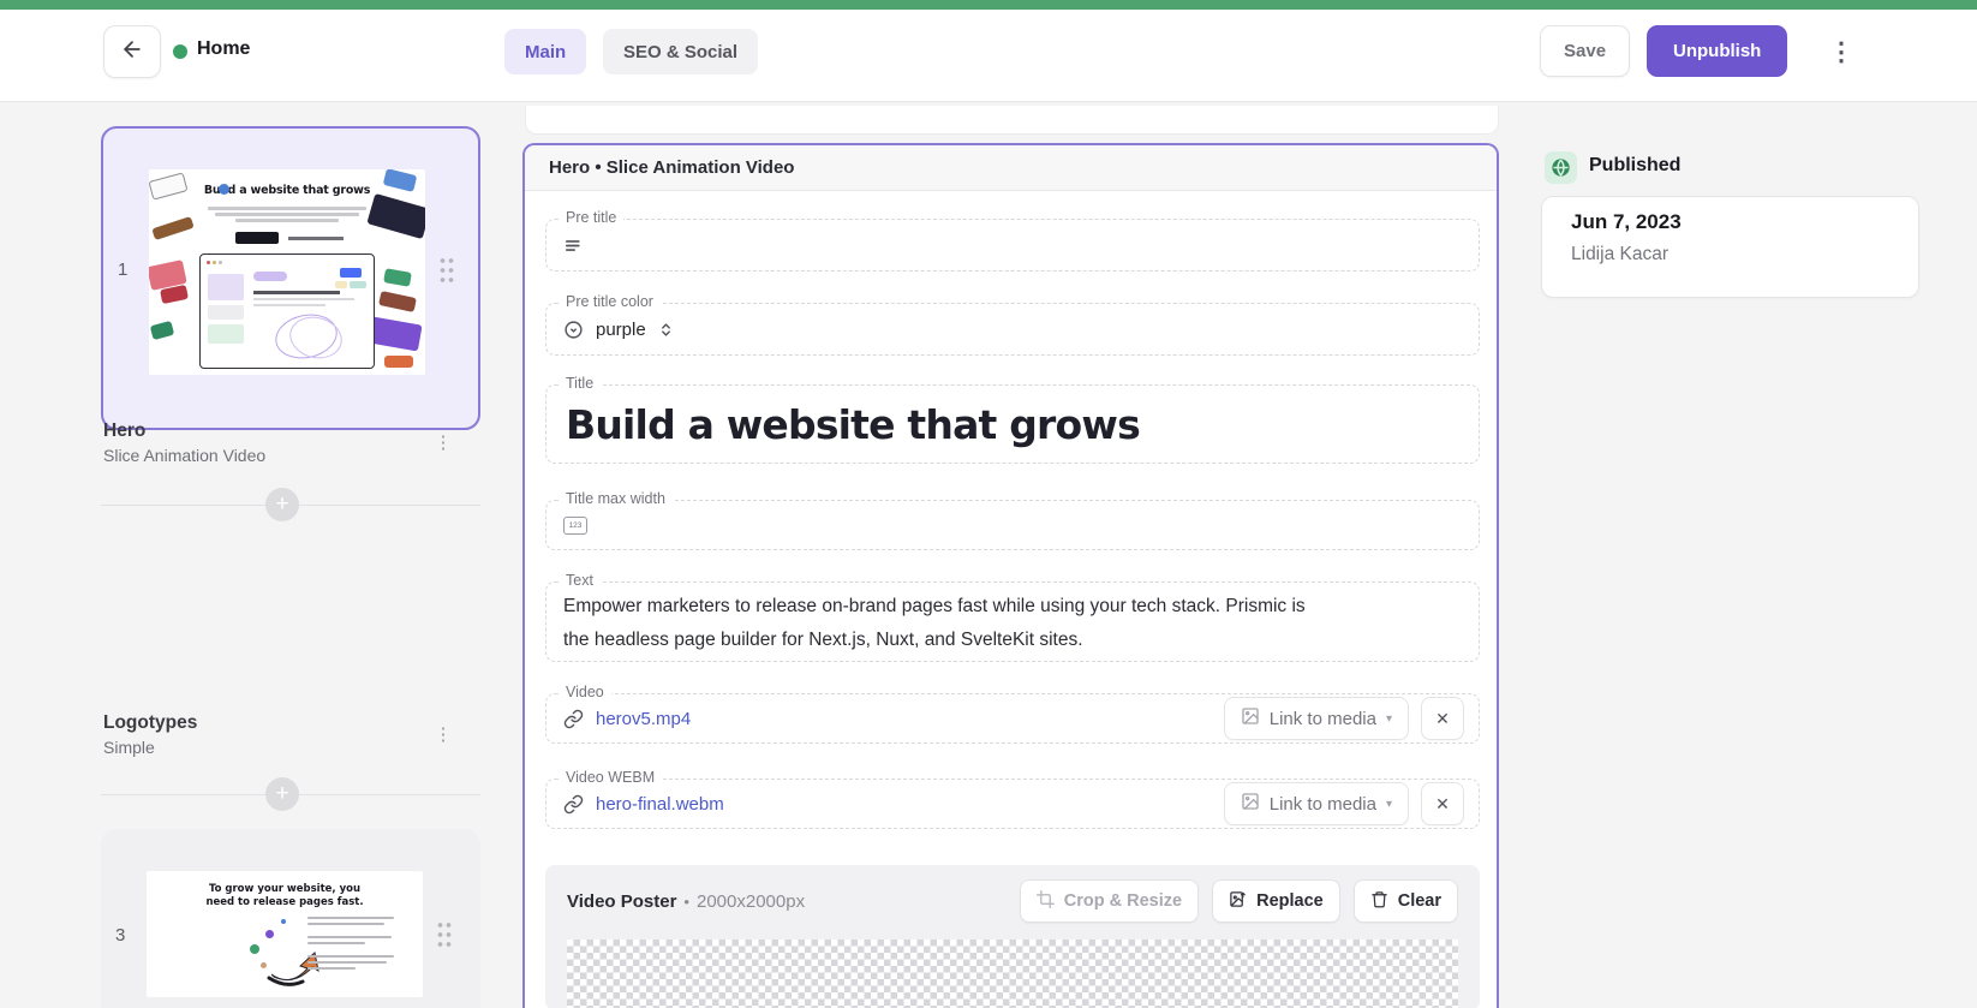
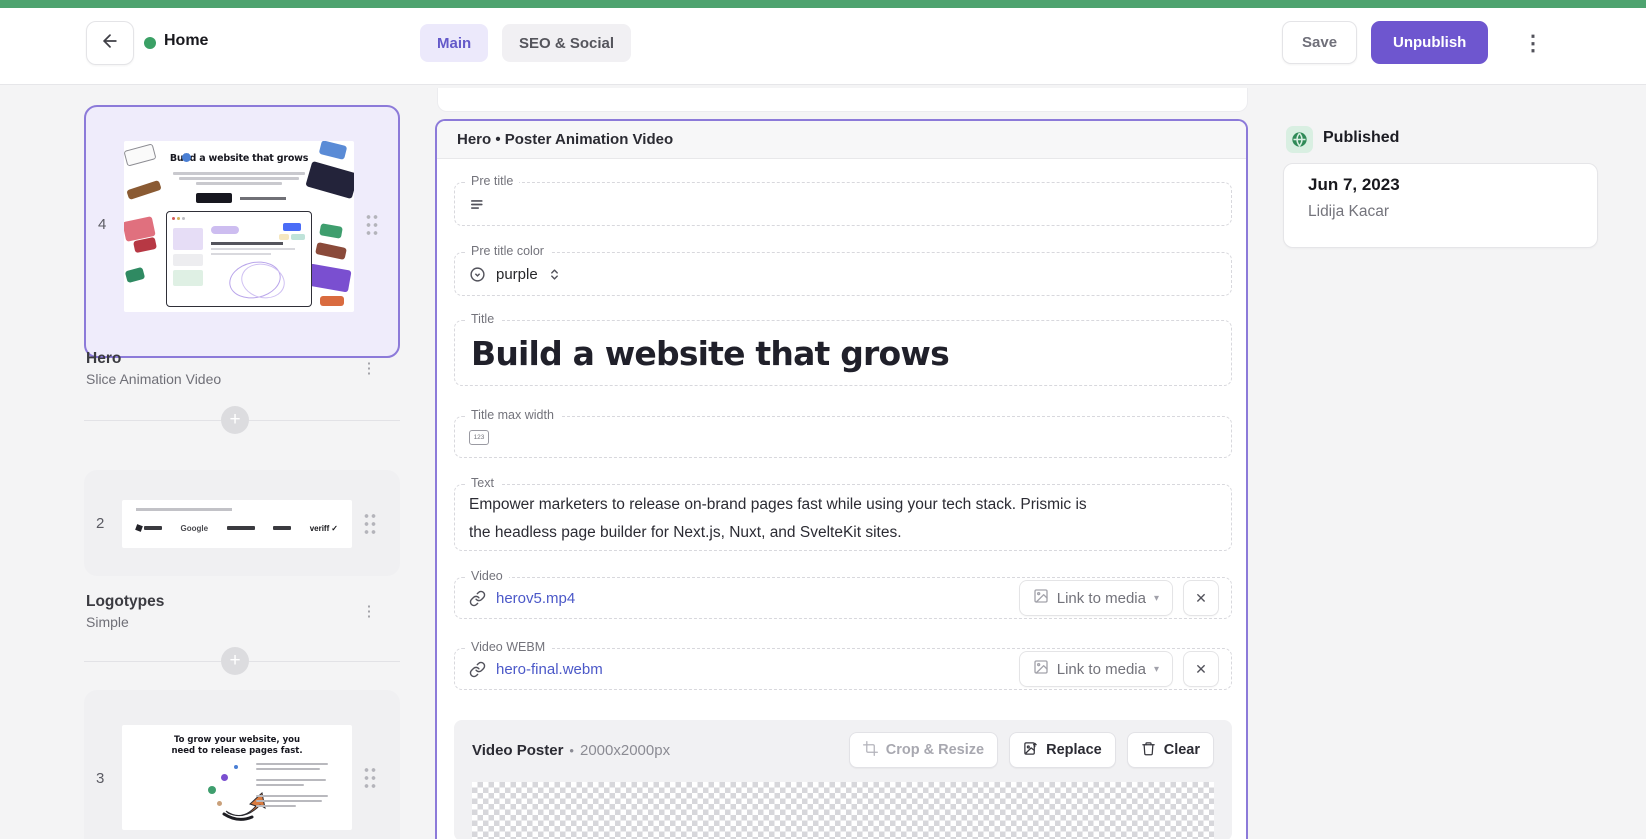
  Home
  Main
  SEO & Social
  Save
  Unpublish
  ⋮
- 1
+ 4
  Bud a website that grows
  Hero
  Slice Animation Video
  ⋮
  +
+ 2
+ Google
+ veriff
+ ✓
  Logotypes
  Simple
  ⋮
  +
  3
  To grow your website, you
  need to release pages fast.
- Hero • Slice Animation Video
+ Hero • Poster Animation Video
  Pre title
  Pre title color
  purple
  Title
  Build a website that grows
  Title max width
  Text
  Empower marketers to release on-brand pages fast while using your tech stack. Prismic is
  the headless page builder for Next.js, Nuxt, and SvelteKit sites.
  Video
  herov5.mp4
  Link to media
  ▾
  ✕
  Video WEBM
  hero-final.webm
  Link to media
  ▾
  ✕
  Video Poster
  •
  2000x2000px
  Crop & Resize
  Replace
  Clear
  Published
  Jun 7, 2023
  Lidija Kacar
